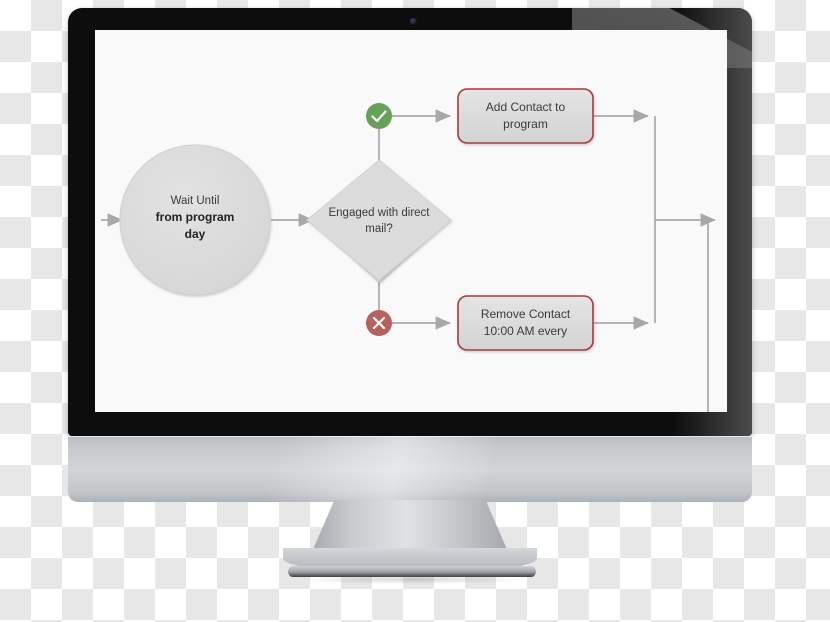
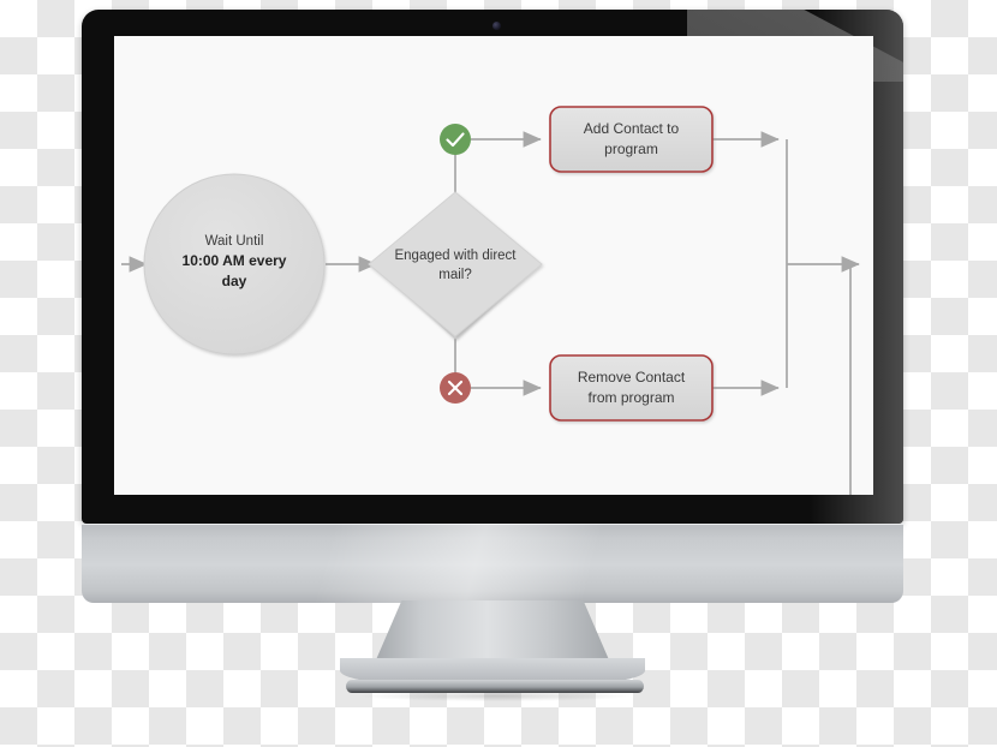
  Wait Until
- from program
+ 10:00 AM every
  day
  Engaged with direct
  mail?
  Add Contact to
  program
  Remove Contact
- 10:00 AM every
+ from program
